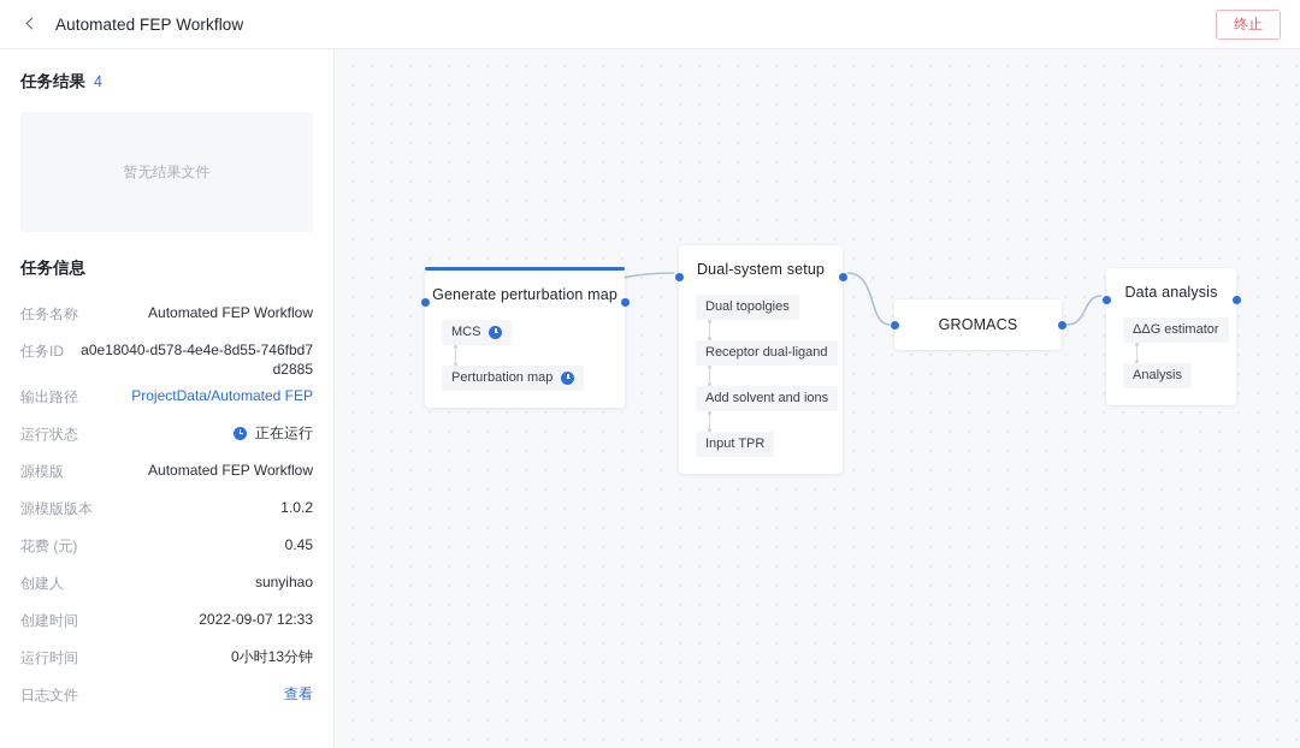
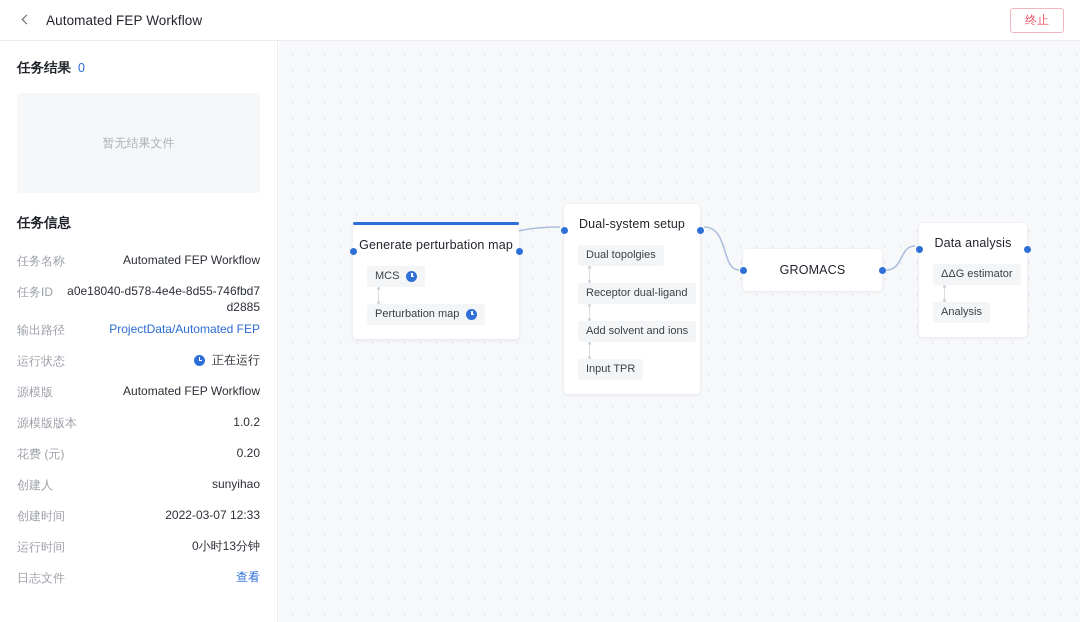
  Automated FEP Workflow
  终止
  任务结果
- 4
+ 0
  暂无结果文件
  任务信息
  任务名称
  Automated FEP Workflow
  任务ID
  a0e18040-d578-4e4e-8d55-746fbd7d2885
  输出路径
  ProjectData/Automated FEP
  运行状态
  正在运行
  源模版
  Automated FEP Workflow
  源模版版本
  1.0.2
  花费 (元)
- 0.45
+ 0.20
  创建人
  sunyihao
  创建时间
- 2022-09-07 12:33
+ 2022-03-07 12:33
  运行时间
  0小时13分钟
  日志文件
  查看
  Generate perturbation map
  MCS
  Perturbation map
  Dual-system setup
  Dual topolgies
  Receptor dual-ligand
  Add solvent and ions
  Input TPR
  GROMACS
  Data analysis
  ΔΔG estimator
  Analysis
